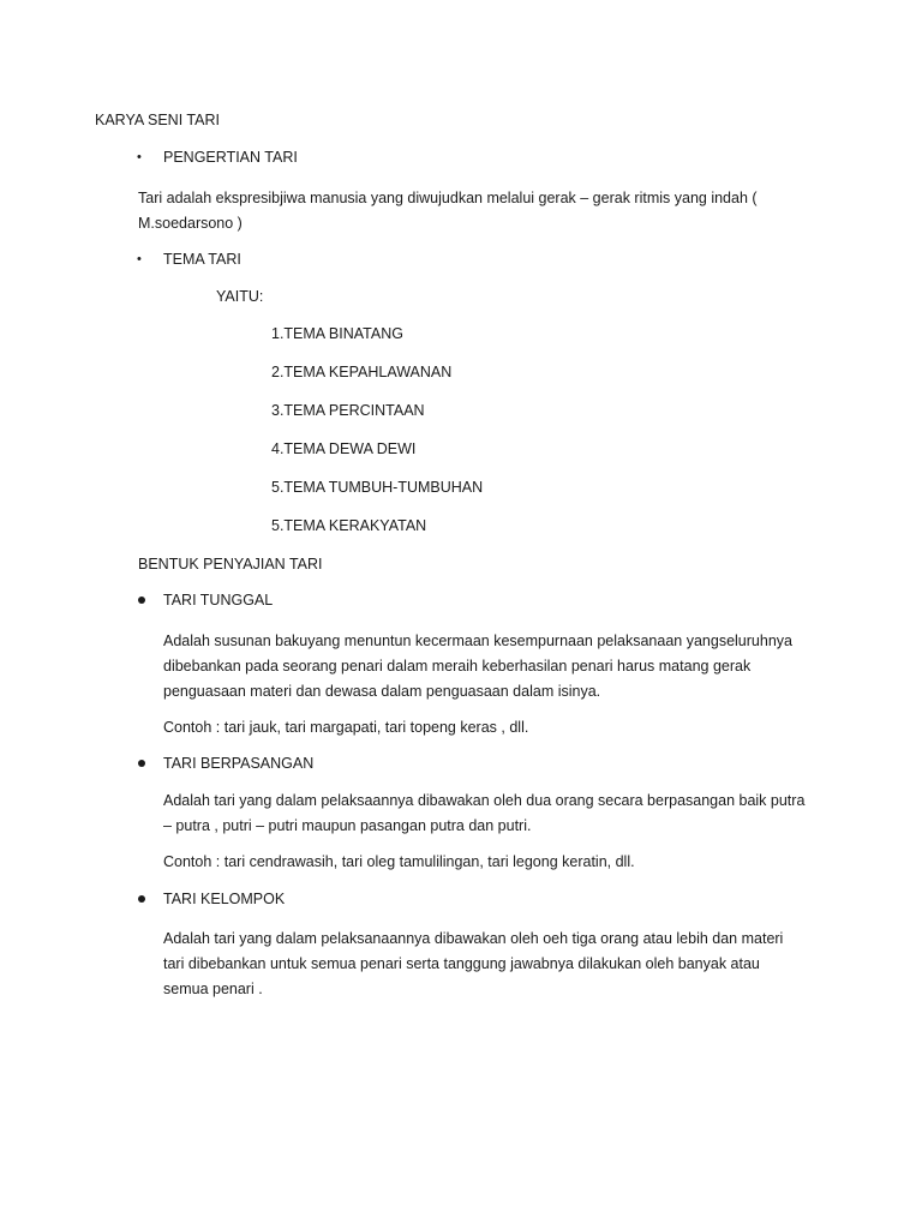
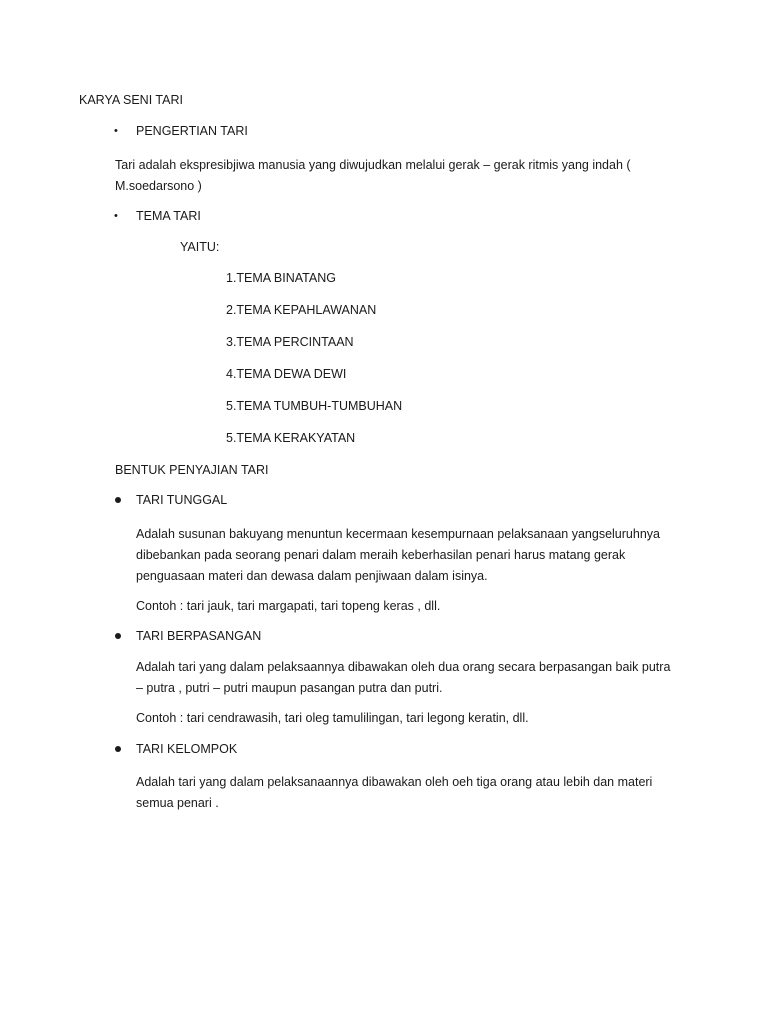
  KARYA SENI TARI
  •
  PENGERTIAN TARI
  Tari adalah ekspresibjiwa manusia yang diwujudkan melalui gerak – gerak ritmis yang indah (
  M.soedarsono )
  •
  TEMA TARI
  YAITU:
  1.TEMA BINATANG
  2.TEMA KEPAHLAWANAN
  3.TEMA PERCINTAAN
  4.TEMA DEWA DEWI
  5.TEMA TUMBUH-TUMBUHAN
  5.TEMA KERAKYATAN
  BENTUK PENYAJIAN TARI
  TARI TUNGGAL
  Adalah susunan bakuyang menuntun kecermaan kesempurnaan pelaksanaan yangseluruhnya
  dibebankan pada seorang penari dalam meraih keberhasilan penari harus matang gerak
- penguasaan materi dan dewasa dalam penguasaan dalam isinya.
+ penguasaan materi dan dewasa dalam penjiwaan dalam isinya.
  Contoh : tari jauk, tari margapati, tari topeng keras , dll.
  TARI BERPASANGAN
  Adalah tari yang dalam pelaksaannya dibawakan oleh dua orang secara berpasangan baik putra
  – putra , putri – putri maupun pasangan putra dan putri.
  Contoh : tari cendrawasih, tari oleg tamulilingan, tari legong keratin, dll.
  TARI KELOMPOK
  Adalah tari yang dalam pelaksanaannya dibawakan oleh oeh tiga orang atau lebih dan materi
- tari dibebankan untuk semua penari serta tanggung jawabnya dilakukan oleh banyak atau
  semua penari .
